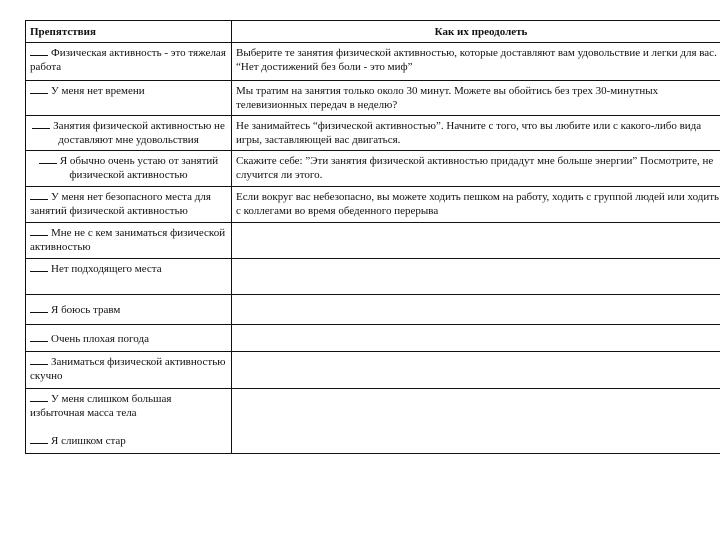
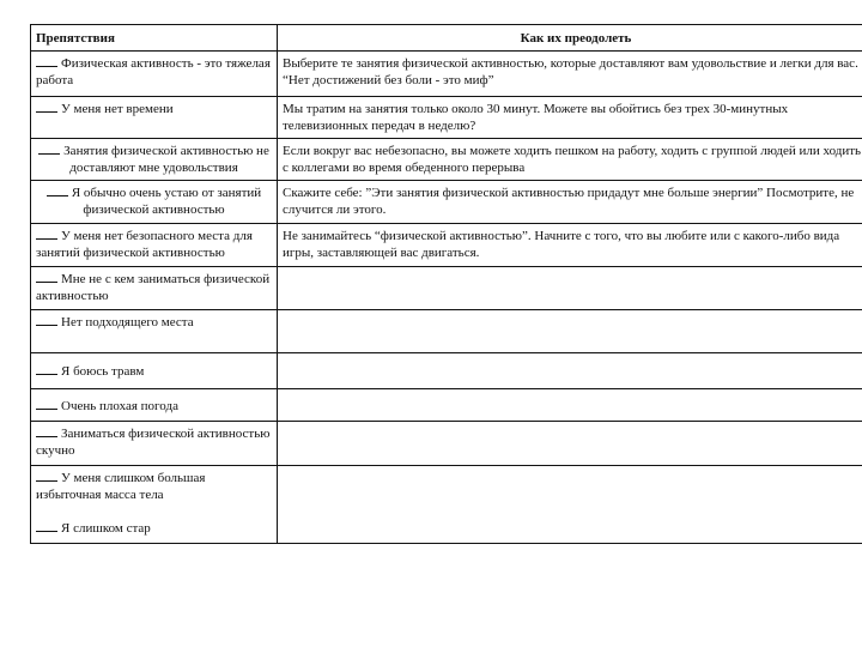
  Препятствия	Как их преодолеть
  Физическая активность - это тяжелая работа	Выберите те занятия физической активностью, которые доставляют вам удовольствие и легки для вас. “Нет достижений без боли - это миф”
  У меня нет времени	Мы тратим на занятия только около 30 минут. Можете вы обойтись без трех 30-минутных телевизионных передач в неделю?
- Занятия физической активностью не доставляют мне удовольствия	Не занимайтесь “физической активностью”. Начните с того, что вы любите или с какого-либо вида игры, заставляющей вас двигаться.
+ Занятия физической активностью не доставляют мне удовольствия	Если вокруг вас небезопасно, вы можете ходить пешком на работу, ходить с группой людей или ходить с коллегами во время обеденного перерыва
  Я обычно очень устаю от занятий физической активностью	Скажите себе: ”Эти занятия физической активностью придадут мне больше энергии” Посмотрите, не случится ли этого.
- У меня нет безопасного места для занятий физической активностью	Если вокруг вас небезопасно, вы можете ходить пешком на работу, ходить с группой людей или ходить с коллегами во время обеденного перерыва
+ У меня нет безопасного места для занятий физической активностью	Не занимайтесь “физической активностью”. Начните с того, что вы любите или с какого-либо вида игры, заставляющей вас двигаться.
  Мне не с кем заниматься физической активностью
  Нет подходящего места
  Я боюсь травм
  Очень плохая погода
  Заниматься физической активностью скучно
  У меня слишком большая избыточная масса телаЯ слишком стар
